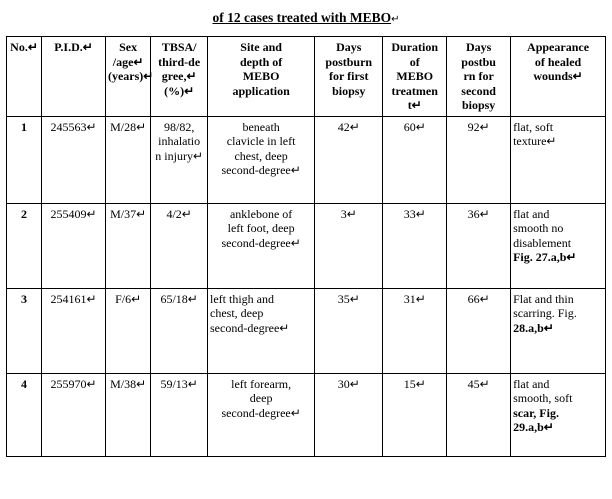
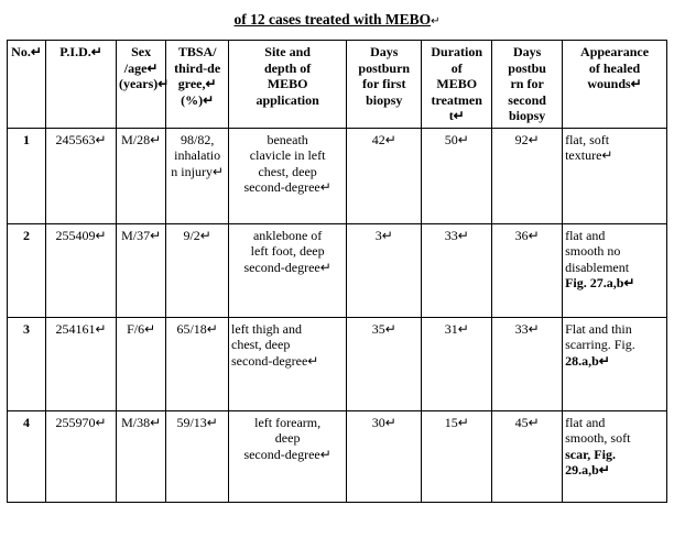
  of 12 cases treated with MEBO↵
  No.↵	P.I.D.↵	Sex /age↵ (years)↵	TBSA/ third-de gree,↵ (%)↵	Site and depth of MEBO application	Days postburn for first biopsy	Duration of MEBO treatmen t↵	Days postbu rn for second biopsy	Appearance of healed wounds↵
- 1	245563↵	M/28↵	98/82, inhalatio n injury↵	beneath clavicle in left chest, deep second-degree↵	42↵	60↵	92↵	flat, soft texture↵
+ 1	245563↵	M/28↵	98/82, inhalatio n injury↵	beneath clavicle in left chest, deep second-degree↵	42↵	50↵	92↵	flat, soft texture↵
- 2	255409↵	M/37↵	4/2↵	anklebone of left foot, deep second-degree↵	3↵	33↵	36↵	flat and smooth no disablement Fig. 27.a,b↵
+ 2	255409↵	M/37↵	9/2↵	anklebone of left foot, deep second-degree↵	3↵	33↵	36↵	flat and smooth no disablement Fig. 27.a,b↵
- 3	254161↵	F/6↵	65/18↵	left thigh and chest, deep second-degree↵	35↵	31↵	66↵	Flat and thin scarring. Fig. 28.a,b↵
+ 3	254161↵	F/6↵	65/18↵	left thigh and chest, deep second-degree↵	35↵	31↵	33↵	Flat and thin scarring. Fig. 28.a,b↵
  4	255970↵	M/38↵	59/13↵	left forearm, deep second-degree↵	30↵	15↵	45↵	flat and smooth, soft scar, Fig. 29.a,b↵
